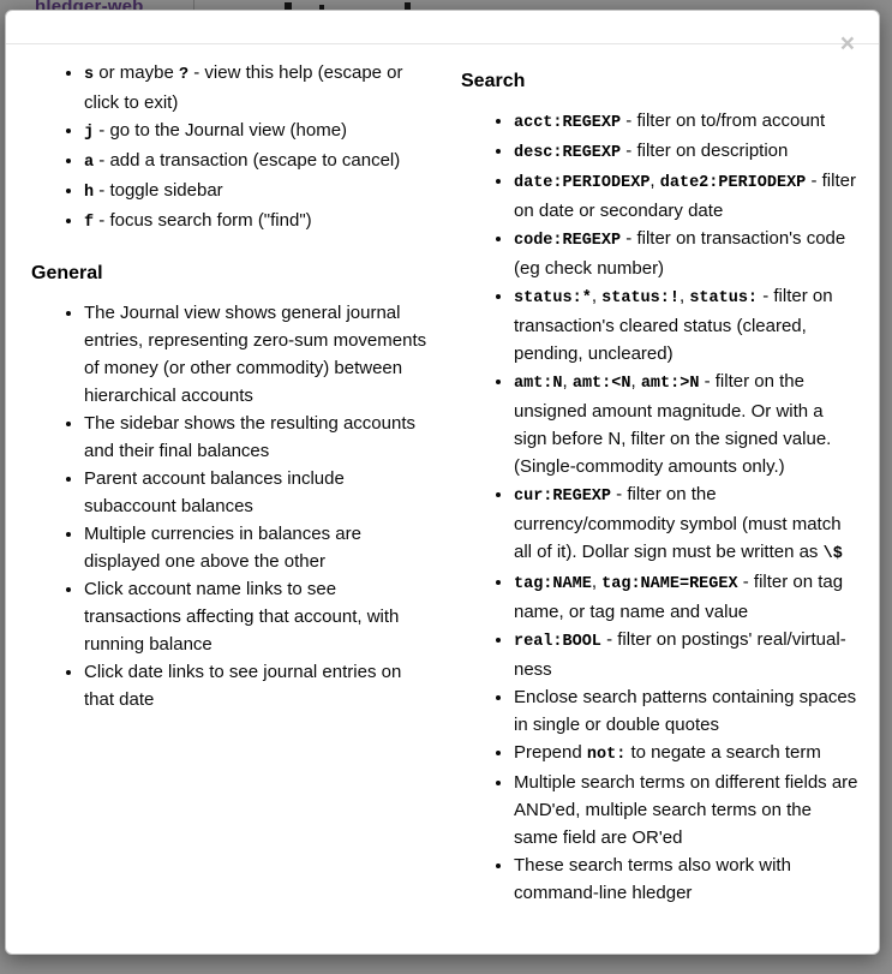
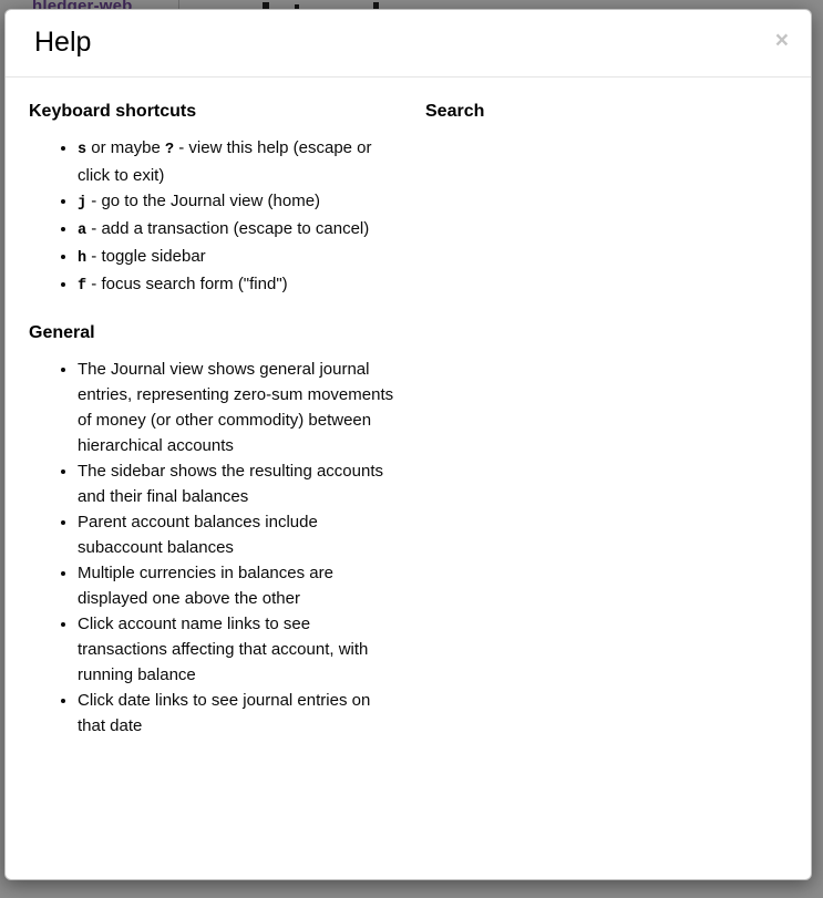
  hledger-web
  ×
+ Help
+ Keyboard shortcuts
  s or maybe ? - view this help (escape or click to exit)
  j - go to the Journal view (home)
  a - add a transaction (escape to cancel)
  h - toggle sidebar
  f - focus search form ("find")
  General
  The Journal view shows general journal entries, representing zero-sum movements of money (or other commodity) between hierarchical accounts
  The sidebar shows the resulting accounts and their final balances
  Parent account balances include subaccount balances
  Multiple currencies in balances are displayed one above the other
  Click account name links to see transactions affecting that account, with running balance
  Click date links to see journal entries on that date
  Search
- acct:REGEXP - filter on to/from account
- desc:REGEXP - filter on description
- date:PERIODEXP, date2:PERIODEXP - filter on date or secondary date
- code:REGEXP - filter on transaction's code (eg check number)
- status:*, status:!, status: - filter on transaction's cleared status (cleared, pending, uncleared)
- amt:N, amt:<N, amt:>N - filter on the unsigned amount magnitude. Or with a sign before N, filter on the signed value. (Single-commodity amounts only.)
- cur:REGEXP - filter on the currency/commodity symbol (must match all of it). Dollar sign must be written as \$
- tag:NAME, tag:NAME=REGEX - filter on tag name, or tag name and value
- real:BOOL - filter on postings' real/virtual-ness
- Enclose search patterns containing spaces in single or double quotes
- Prepend not: to negate a search term
- Multiple search terms on different fields are AND'ed, multiple search terms on the same field are OR'ed
- These search terms also work with command-line hledger
